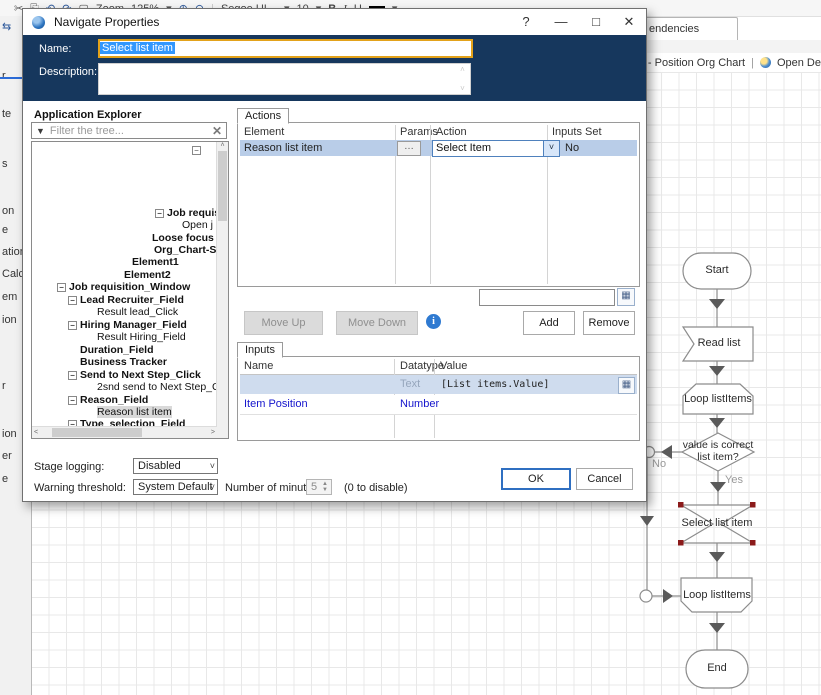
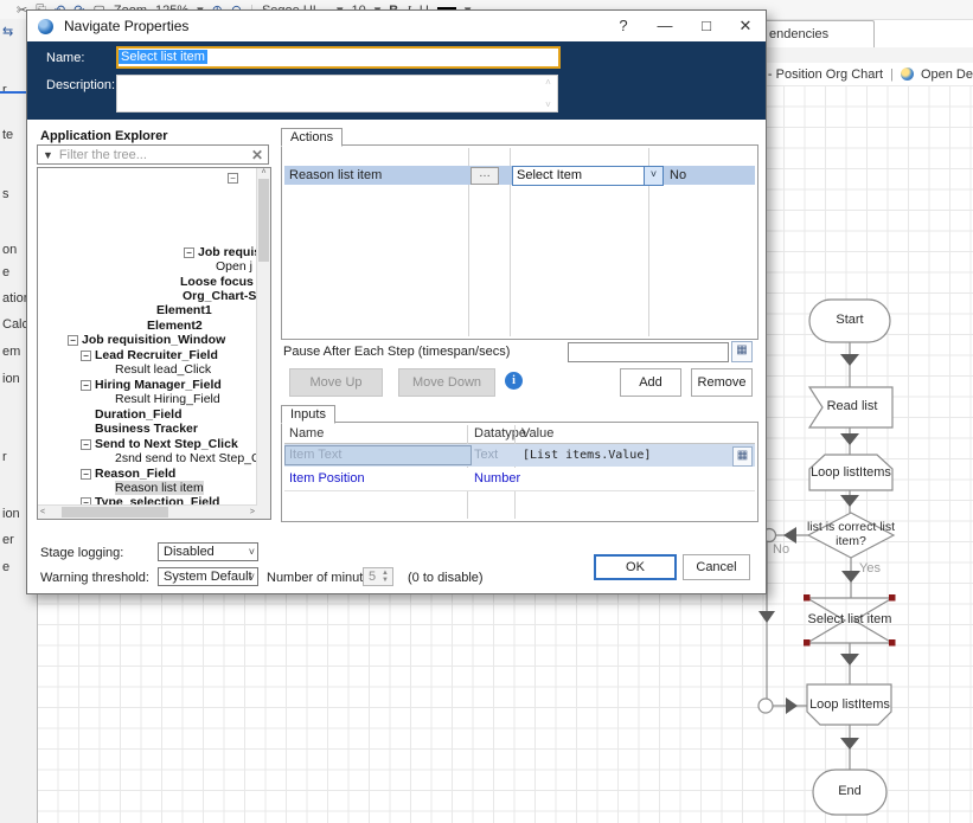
  ✂
  endencies
  |
  Open De
  Start
  Read list
  Loop listItems
- value is correct list item?
+ list is correct list item?
  Select list item
  Loop listItems
  End
  No
  Yes
  ⇆
  r
  te
  s
  on
  e
  atio
  Cal
  em
  ion
  r
  ion
  er
  e
  Navigate Properties
  ?
  —
  □
  ✕
  Name:
  Select list item
  Description:
  ˄
  ˅
  Application Explorer
  ▼
  Filter the tree...
  ✕
  −
  − Job requi
  Open j
  Loose focus
  Org_Chart-S
  Element1
  Element2
  − Job requisition_Window
  − Lead Recruiter_Field
  Result lead_Click
  − Hiring Manager_Field
  Result Hiring_Field
  Duration_Field
  Business Tracker
  − Send to Next Step_Click
  2snd send to Next Step_
  − Reason_Field
  Reason list item
  − Type_selection_Field
  Actions
- Element
- Params
- Action
- Inputs Set
  Reason list item
  …
  Select Item
  ˅
  No
+ Pause After Each Step (timespan/secs)
  ▦
  Move Up
  Move Down
  i
  Add
  Remove
  Inputs
  Name
  Datatye
  Value
+ Item Text
  Text
  [List items.Value]
  ▦
  Item Position
  Number
  Stage logging:
  Disabled
  ˅
  Warning threshold:
  System Default
  ˅
  Number of minut
  5
  (0 to disable)
  OK
  Cancel
